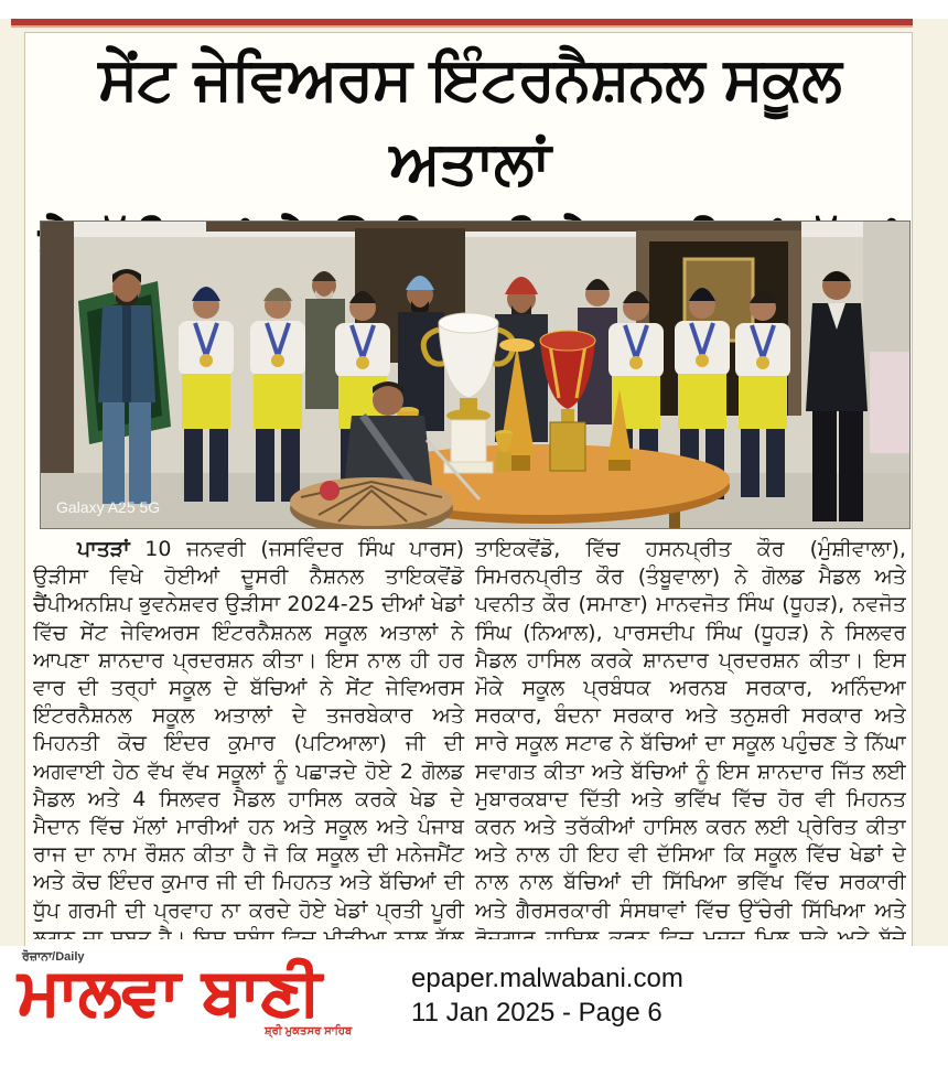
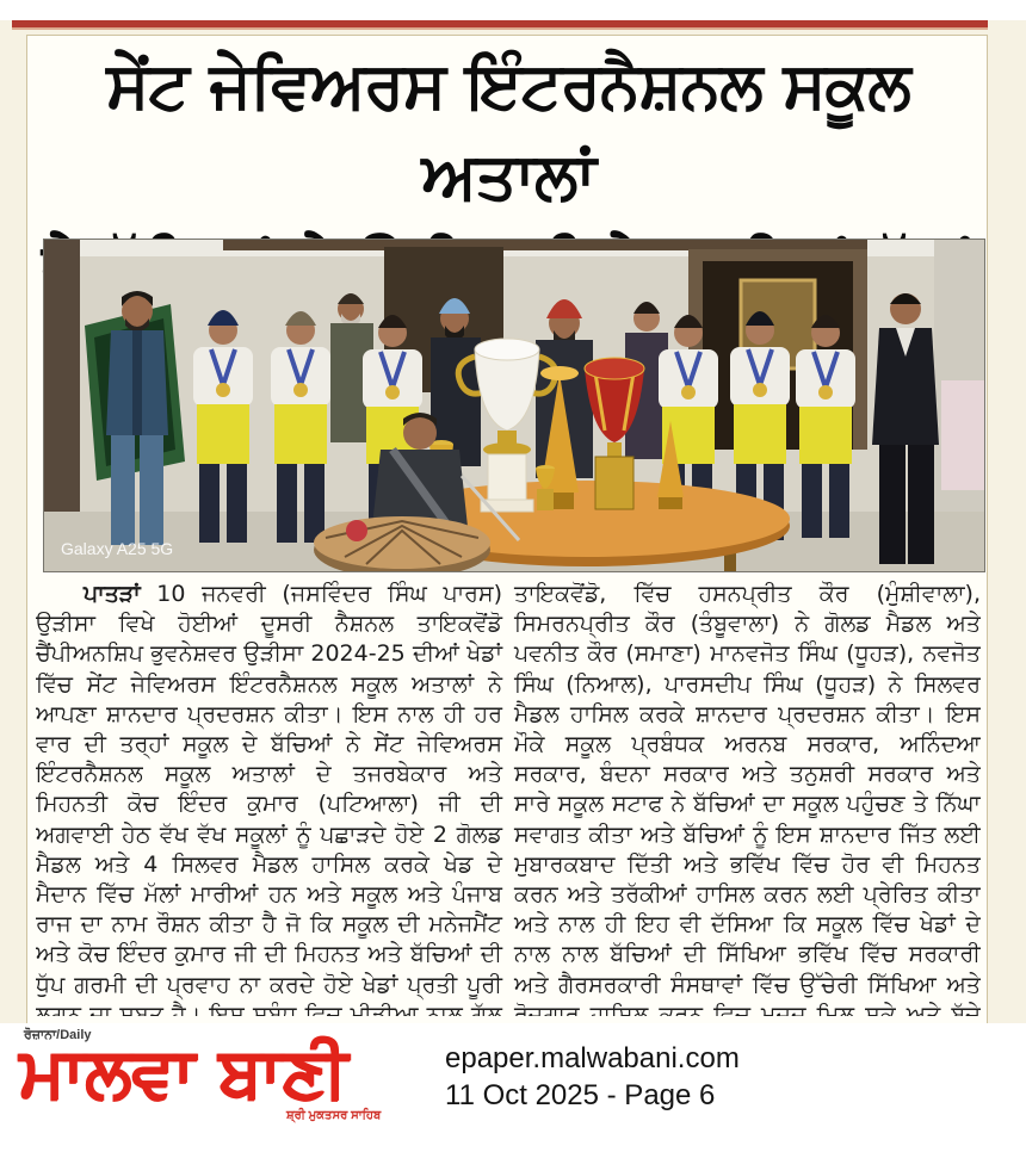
  ਸੇਂਟ ਜੇਵਿਅਰਸ ਇੰਟਰਨੈਸ਼ਨਲ ਸਕੂਲ ਅਤਾਲਾਂ
  Galaxy A25 5G
  ਪਾਤੜਾਂ 10 ਜਨਵਰੀ (ਜਸਵਿੰਦਰ ਸਿੰਘ ਪਾਰਸ) ਉੜੀਸਾ ਵਿਖੇ ਹੋਈਆਂ ਦੂਸਰੀ ਨੈਸ਼ਨਲ ਤਾਇਕਵੋਂਡੋ ਚੈਂਪੀਅਨਸ਼ਿਪ ਭੁਵਨੇਸ਼ਵਰ ਉੜੀਸਾ 2024-25 ਦੀਆਂ ਖੇਡਾਂ ਵਿੱਚ ਸੇਂਟ ਜੇਵਿਅਰਸ ਇੰਟਰਨੈਸ਼ਨਲ ਸਕੂਲ ਅਤਾਲਾਂ ਨੇ ਆਪਣਾ ਸ਼ਾਨਦਾਰ ਪ੍ਰਦਰਸ਼ਨ ਕੀਤਾ। ਇਸ ਨਾਲ ਹੀ ਹਰ ਵਾਰ ਦੀ ਤਰ੍ਹਾਂ ਸਕੂਲ ਦੇ ਬੱਚਿਆਂ ਨੇ ਸੇਂਟ ਜੇਵਿਅਰਸ ਇੰਟਰਨੈਸ਼ਨਲ ਸਕੂਲ ਅਤਾਲਾਂ ਦੇ ਤਜਰਬੇਕਾਰ ਅਤੇ ਮਿਹਨਤੀ ਕੋਚ ਇੰਦਰ ਕੁਮਾਰ (ਪਟਿਆਲਾ) ਜੀ ਦੀ ਅਗਵਾਈ ਹੇਠ ਵੱਖ ਵੱਖ ਸਕੂਲਾਂ ਨੂੰ ਪਛਾੜਦੇ ਹੋਏ 2 ਗੋਲਡ ਮੈਡਲ ਅਤੇ 4 ਸਿਲਵਰ ਮੈਡਲ ਹਾਸਿਲ ਕਰਕੇ ਖੇਡ ਦੇ ਮੈਦਾਨ ਵਿੱਚ ਮੱਲਾਂ ਮਾਰੀਆਂ ਹਨ ਅਤੇ ਸਕੂਲ ਅਤੇ ਪੰਜਾਬ ਰਾਜ ਦਾ ਨਾਮ ਰੌਸ਼ਨ ਕੀਤਾ ਹੈ ਜੋ ਕਿ ਸਕੂਲ ਦੀ ਮਨੇਜਮੈਂਟ ਅਤੇ ਕੋਚ ਇੰਦਰ ਕੁਮਾਰ ਜੀ ਦੀ ਮਿਹਨਤ ਅਤੇ ਬੱਚਿਆਂ ਦੀ ਧੁੱਪ ਗਰਮੀ ਦੀ ਪ੍ਰਵਾਹ ਨਾ ਕਰਦੇ ਹੋਏ ਖੇਡਾਂ ਪ੍ਰਤੀ ਪੂਰੀ ਲਗਨ ਦਾ ਸਬੂਤ ਹੈ। ਇਸ ਸਬੰਧ ਵਿਚ ਮੀਡੀਆ ਨਾਲ ਗੱਲ
  ਤਾਇਕਵੋਂਡੋ, ਵਿੱਚ ਹਸਨਪ੍ਰੀਤ ਕੌਰ (ਮੁੰਸ਼ੀਵਾਲਾ), ਸਿਮਰਨਪ੍ਰੀਤ ਕੌਰ (ਤੰਬੂਵਾਲਾ) ਨੇ ਗੋਲਡ ਮੈਡਲ ਅਤੇ ਪਵਨੀਤ ਕੌਰ (ਸਮਾਣਾ) ਮਾਨਵਜੋਤ ਸਿੰਘ (ਧੂਹੜ), ਨਵਜੋਤ ਸਿੰਘ (ਨਿਆਲ), ਪਾਰਸਦੀਪ ਸਿੰਘ (ਧੂਹੜ) ਨੇ ਸਿਲਵਰ ਮੈਡਲ ਹਾਸਿਲ ਕਰਕੇ ਸ਼ਾਨਦਾਰ ਪ੍ਰਦਰਸ਼ਨ ਕੀਤਾ। ਇਸ ਮੌਕੇ ਸਕੂਲ ਪ੍ਰਬੰਧਕ ਅਰਨਬ ਸਰਕਾਰ, ਅਨਿੰਦਆ ਸਰਕਾਰ, ਬੰਦਨਾ ਸਰਕਾਰ ਅਤੇ ਤਨੁਸ਼ਰੀ ਸਰਕਾਰ ਅਤੇ ਸਾਰੇ ਸਕੂਲ ਸਟਾਫ ਨੇ ਬੱਚਿਆਂ ਦਾ ਸਕੂਲ ਪਹੁੰਚਣ ਤੇ ਨਿੱਘਾ ਸਵਾਗਤ ਕੀਤਾ ਅਤੇ ਬੱਚਿਆਂ ਨੂੰ ਇਸ ਸ਼ਾਨਦਾਰ ਜਿੱਤ ਲਈ ਮੁਬਾਰਕਬਾਦ ਦਿੱਤੀ ਅਤੇ ਭਵਿੱਖ ਵਿੱਚ ਹੋਰ ਵੀ ਮਿਹਨਤ ਕਰਨ ਅਤੇ ਤਰੱਕੀਆਂ ਹਾਸਿਲ ਕਰਨ ਲਈ ਪ੍ਰੇਰਿਤ ਕੀਤਾ ਅਤੇ ਨਾਲ ਹੀ ਇਹ ਵੀ ਦੱਸਿਆ ਕਿ ਸਕੂਲ ਵਿੱਚ ਖੇਡਾਂ ਦੇ ਨਾਲ ਨਾਲ ਬੱਚਿਆਂ ਦੀ ਸਿੱਖਿਆ ਭਵਿੱਖ ਵਿੱਚ ਸਰਕਾਰੀ ਅਤੇ ਗੈਰਸਰਕਾਰੀ ਸੰਸਥਾਵਾਂ ਵਿੱਚ ਉੱਚੇਰੀ ਸਿੱਖਿਆ ਅਤੇ ਰੋਜ਼ਗਾਰ ਹਾਸਿਲ ਕਰਨ ਵਿਚ ਮਦਦ ਮਿਲ ਸਕੇ ਅਤੇ ਬੱਚੇ
  ਰੋਜ਼ਾਨਾ/Daily
  ਮਾਲਵਾ ਬਾਣੀ
  ਸ਼੍ਰੀ ਮੁਕਤਸਰ ਸਾਹਿਬ
  epaper.malwabani.com
- 11 Jan 2025 - Page 6
+ 11 Oct 2025 - Page 6
